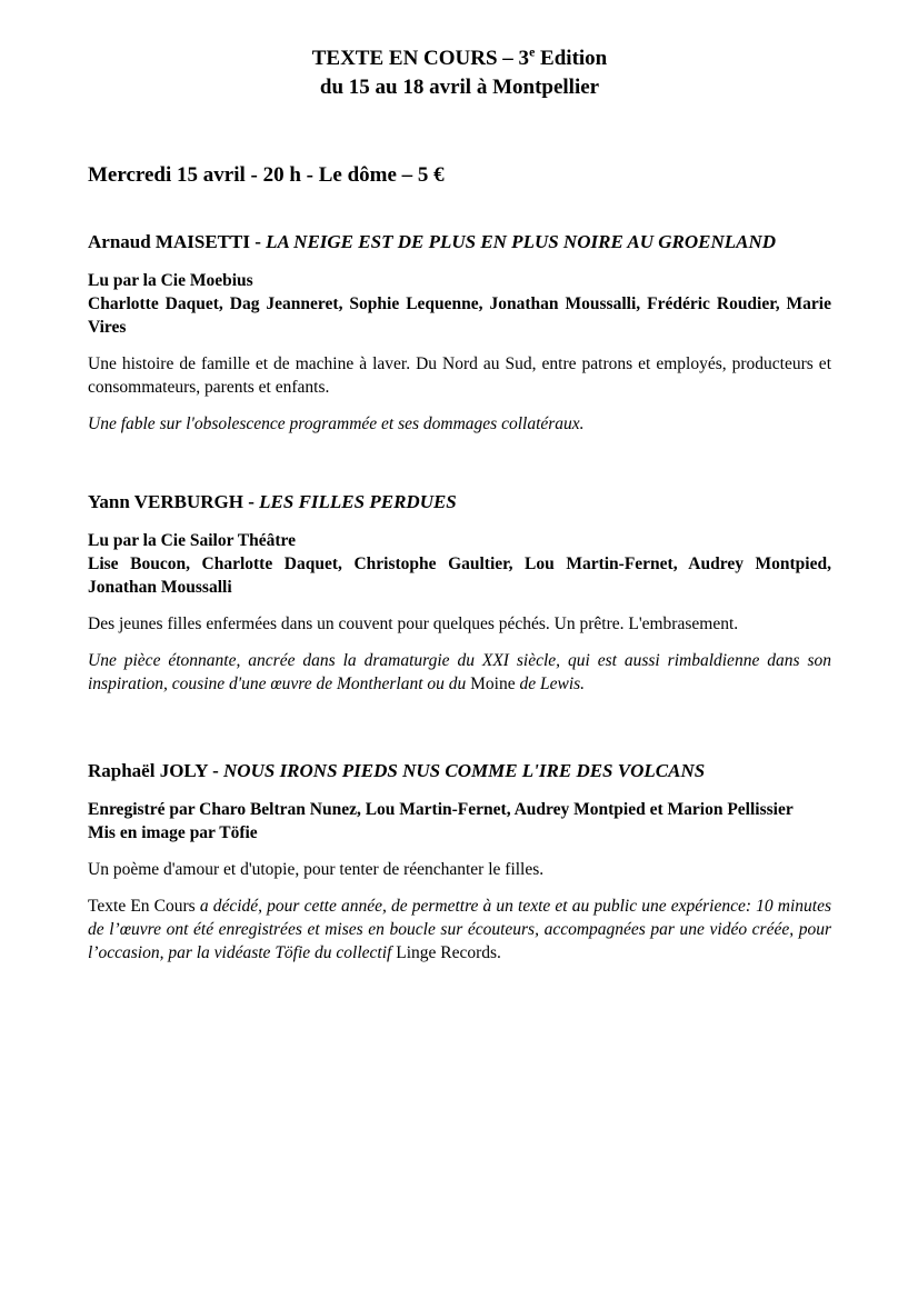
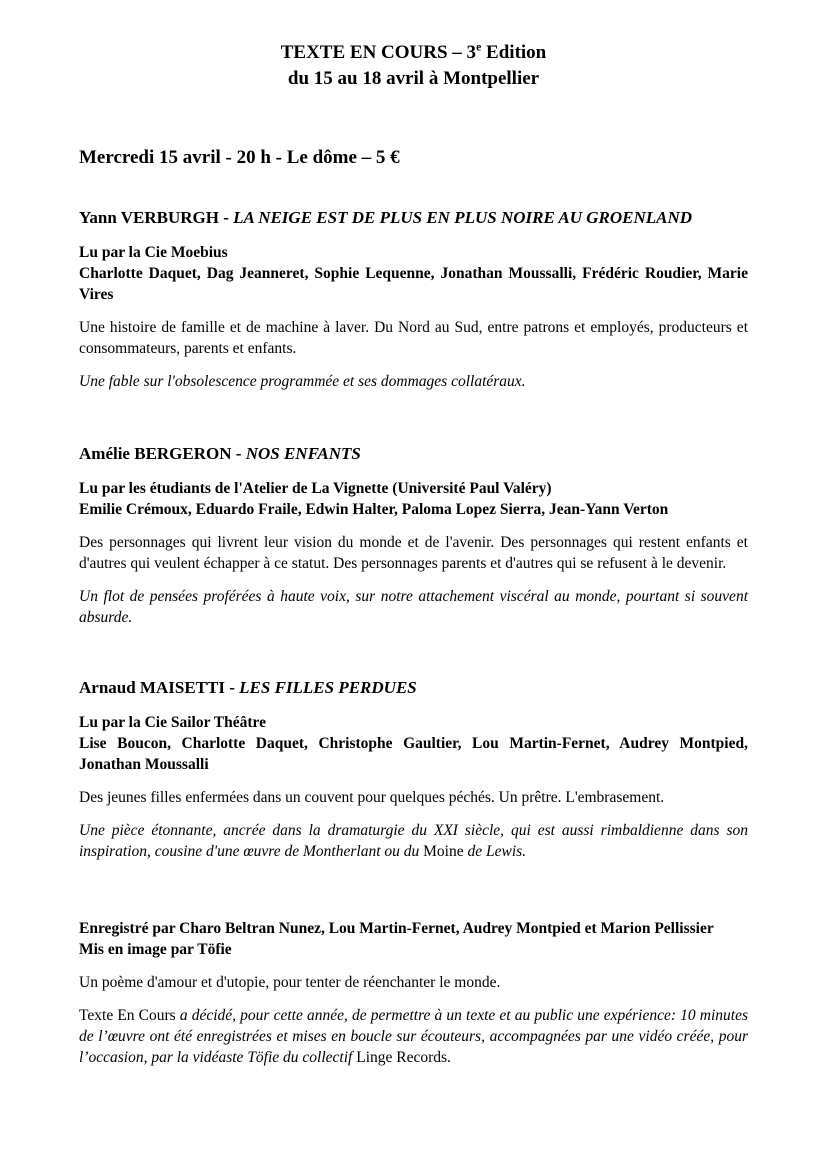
  TEXTE EN COURS – 3e Edition
  du 15 au 18 avril à Montpellier
  Mercredi 15 avril - 20 h - Le dôme – 5 €
- Arnaud MAISETTI - LA NEIGE EST DE PLUS EN PLUS NOIRE AU GROENLAND
+ Yann VERBURGH - LA NEIGE EST DE PLUS EN PLUS NOIRE AU GROENLAND
  Lu par la Cie Moebius
  Charlotte Daquet, Dag Jeanneret, Sophie Lequenne, Jonathan Moussalli, Frédéric Roudier, Marie Vires
  Une histoire de famille et de machine à laver. Du Nord au Sud, entre patrons et employés, producteurs et consommateurs, parents et enfants.
  Une fable sur l'obsolescence programmée et ses dommages collatéraux.
+ Amélie BERGERON - NOS ENFANTS
+ Lu par les étudiants de l'Atelier de La Vignette (Université Paul Valéry)
+ Emilie Crémoux, Eduardo Fraile, Edwin Halter, Paloma Lopez Sierra, Jean-Yann Verton
+ Des personnages qui livrent leur vision du monde et de l'avenir. Des personnages qui restent enfants et d'autres qui veulent échapper à ce statut. Des personnages parents et d'autres qui se refusent à le devenir.
+ Un flot de pensées proférées à haute voix, sur notre attachement viscéral au monde, pourtant si souvent absurde.
- Yann VERBURGH - LES FILLES PERDUES
+ Arnaud MAISETTI - LES FILLES PERDUES
  Lu par la Cie Sailor Théâtre
  Lise Boucon, Charlotte Daquet, Christophe Gaultier, Lou Martin-Fernet, Audrey Montpied, Jonathan Moussalli
  Des jeunes filles enfermées dans un couvent pour quelques péchés. Un prêtre. L'embrasement.
  Une pièce étonnante, ancrée dans la dramaturgie du XXI siècle, qui est aussi rimbaldienne dans son inspiration, cousine d'une œuvre de Montherlant ou du Moine de Lewis.
- Raphaël JOLY - NOUS IRONS PIEDS NUS COMME L'IRE DES VOLCANS
  Enregistré par Charo Beltran Nunez, Lou Martin-Fernet, Audrey Montpied et Marion Pellissier
  Mis en image par Töfie
- Un poème d'amour et d'utopie, pour tenter de réenchanter le filles.
+ Un poème d'amour et d'utopie, pour tenter de réenchanter le monde.
  Texte En Cours a décidé, pour cette année, de permettre à un texte et au public une expérience: 10 minutes de l’œuvre ont été enregistrées et mises en boucle sur écouteurs, accompagnées par une vidéo créée, pour l’occasion, par la vidéaste Töfie du collectif Linge Records.
